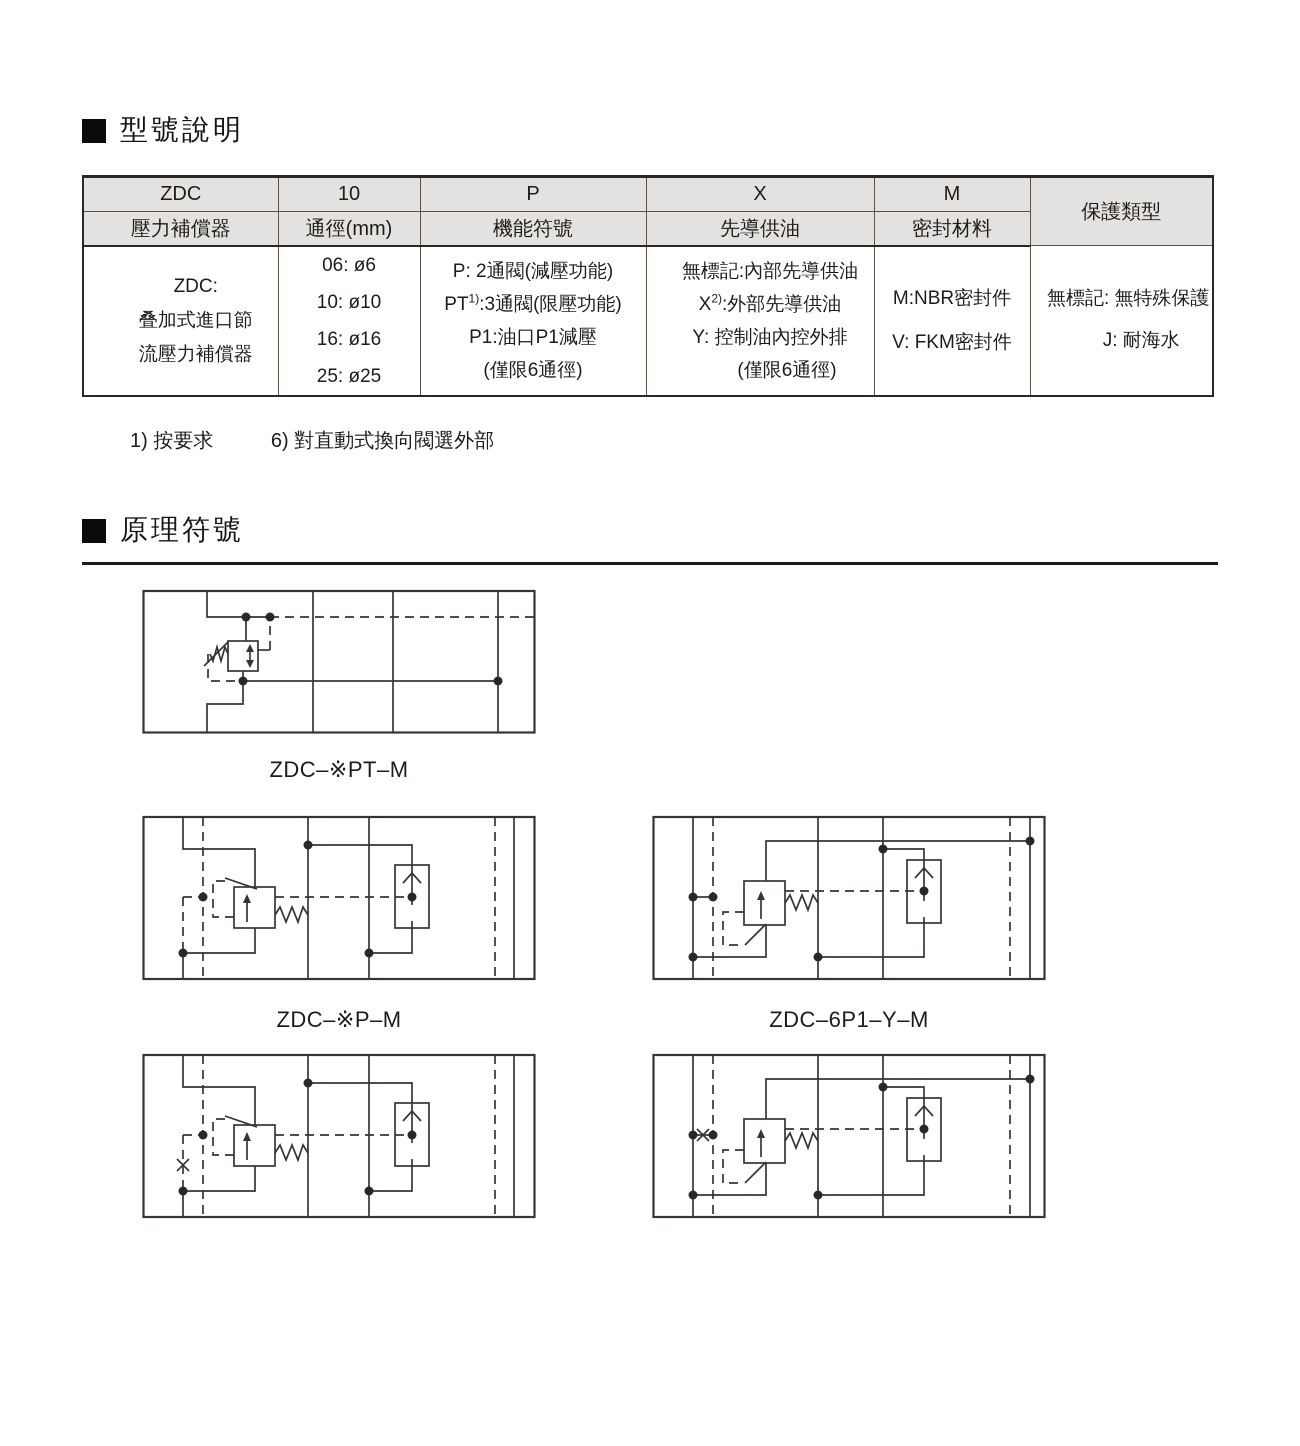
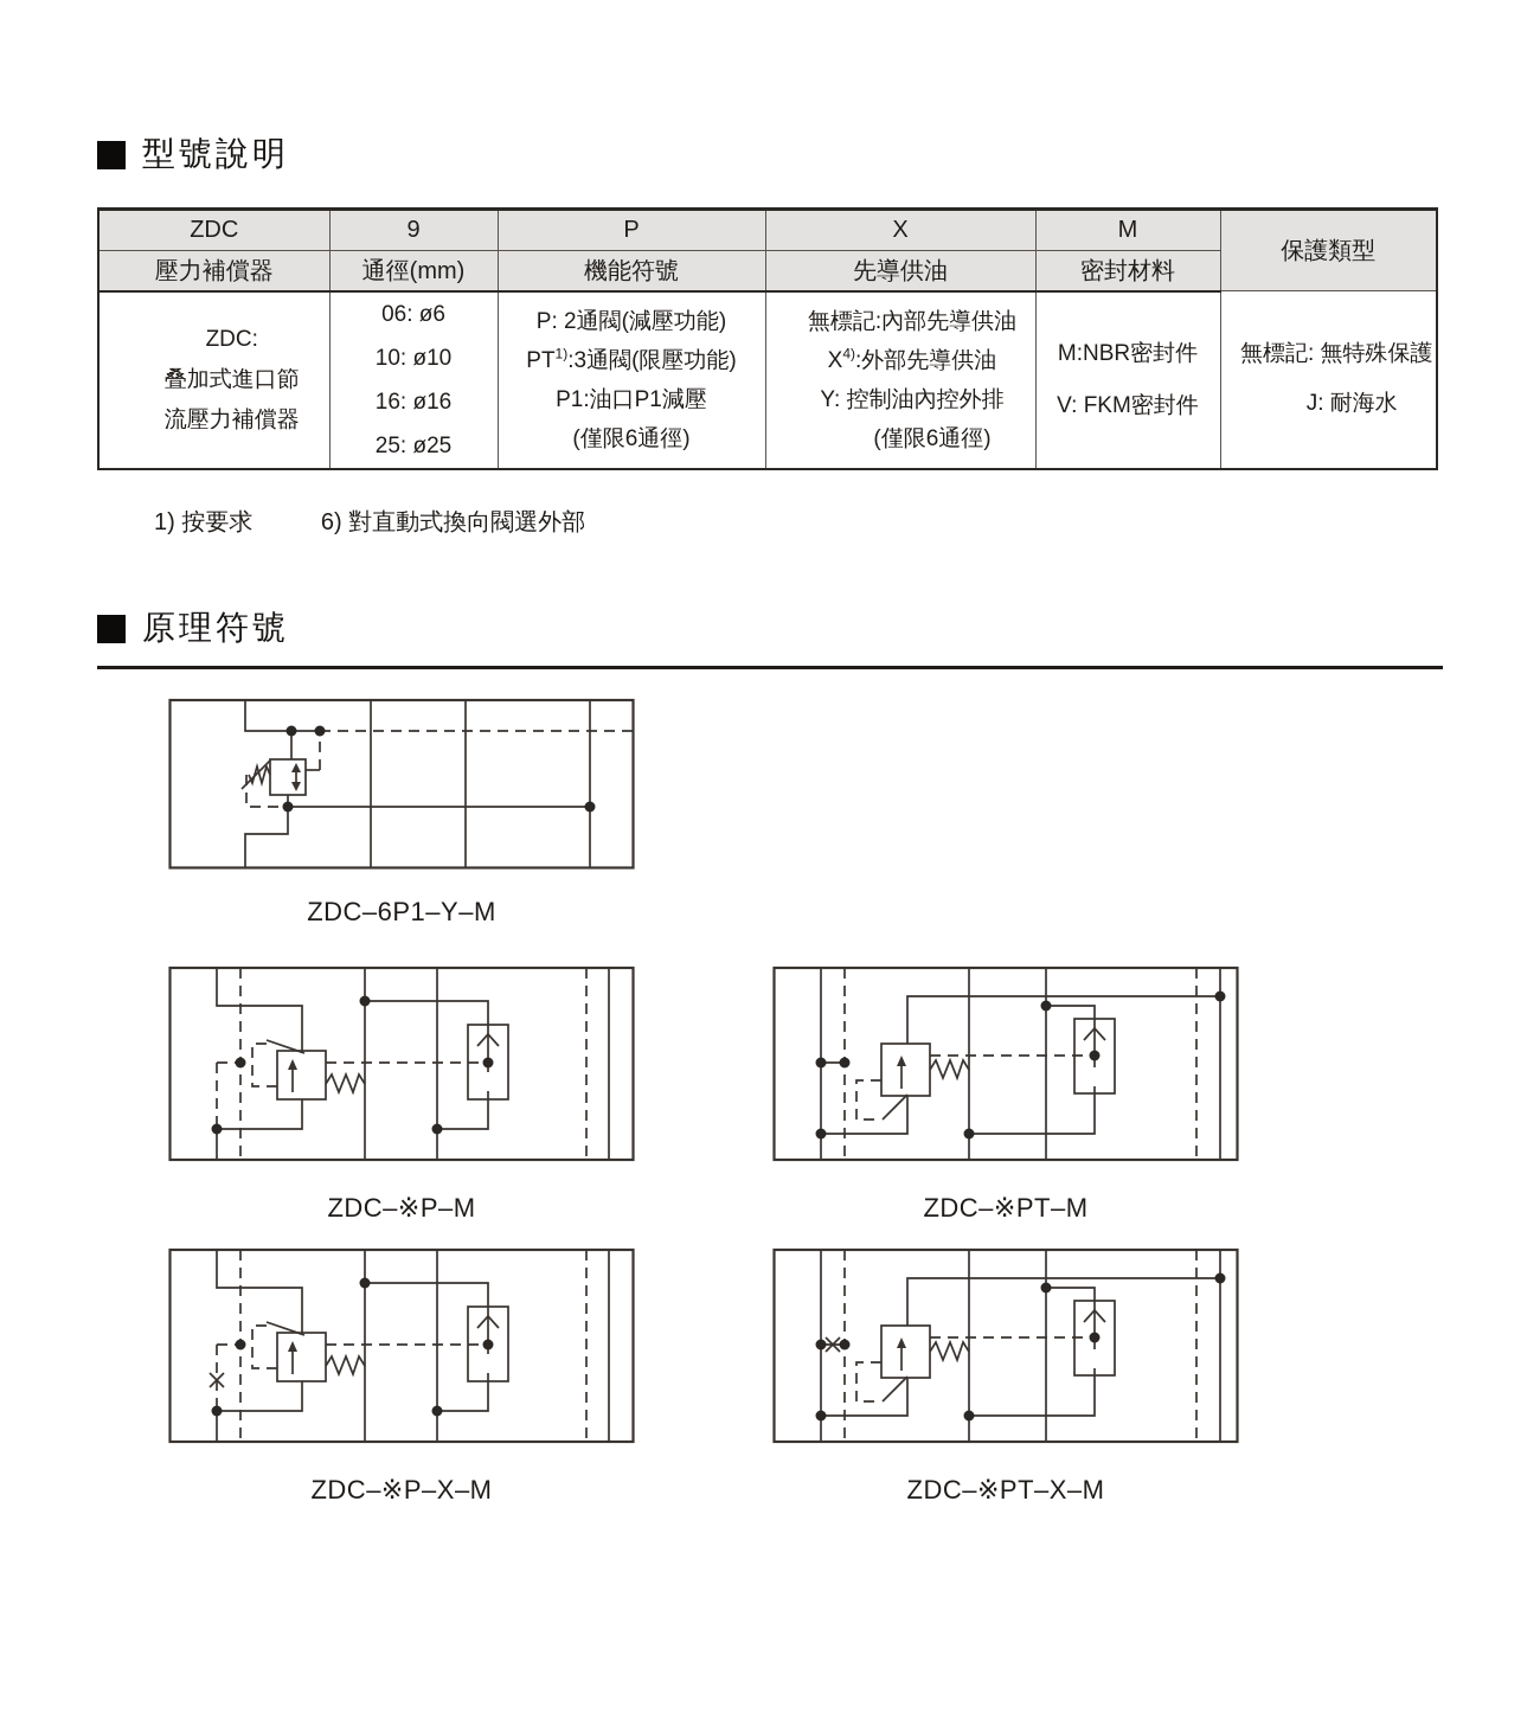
  型號說明
- ZDC	10	P	X	M	保護類型
+ ZDC	9	P	X	M	保護類型
  壓力補償器	通徑(mm)	機能符號	先導供油	密封材料
- ZDC: 叠加式進口節 流壓力補償器	06: ø6 10: ø10 16: ø16 25: ø25	P: 2通閥(減壓功能) PT1):3通閥(限壓功能) P1:油口P1減壓 (僅限6通徑)	無標記:內部先導供油 X2):外部先導供油 Y: 控制油內控外排 (僅限6通徑)	M:NBR密封件 V: FKM密封件	無標記: 無特殊保護 J: 耐海水
+ ZDC: 叠加式進口節 流壓力補償器	06: ø6 10: ø10 16: ø16 25: ø25	P: 2通閥(減壓功能) PT1):3通閥(限壓功能) P1:油口P1減壓 (僅限6通徑)	無標記:內部先導供油 X4):外部先導供油 Y: 控制油內控外排 (僅限6通徑)	M:NBR密封件 V: FKM密封件	無標記: 無特殊保護 J: 耐海水
  1) 按要求 6) 對直動式換向閥選外部
  原理符號
- ZDC–※PT–M
+ ZDC–6P1–Y–M
  ZDC–※P–M
- ZDC–6P1–Y–M
+ ZDC–※PT–M
+ ZDC–※P–X–M
+ ZDC–※PT–X–M
